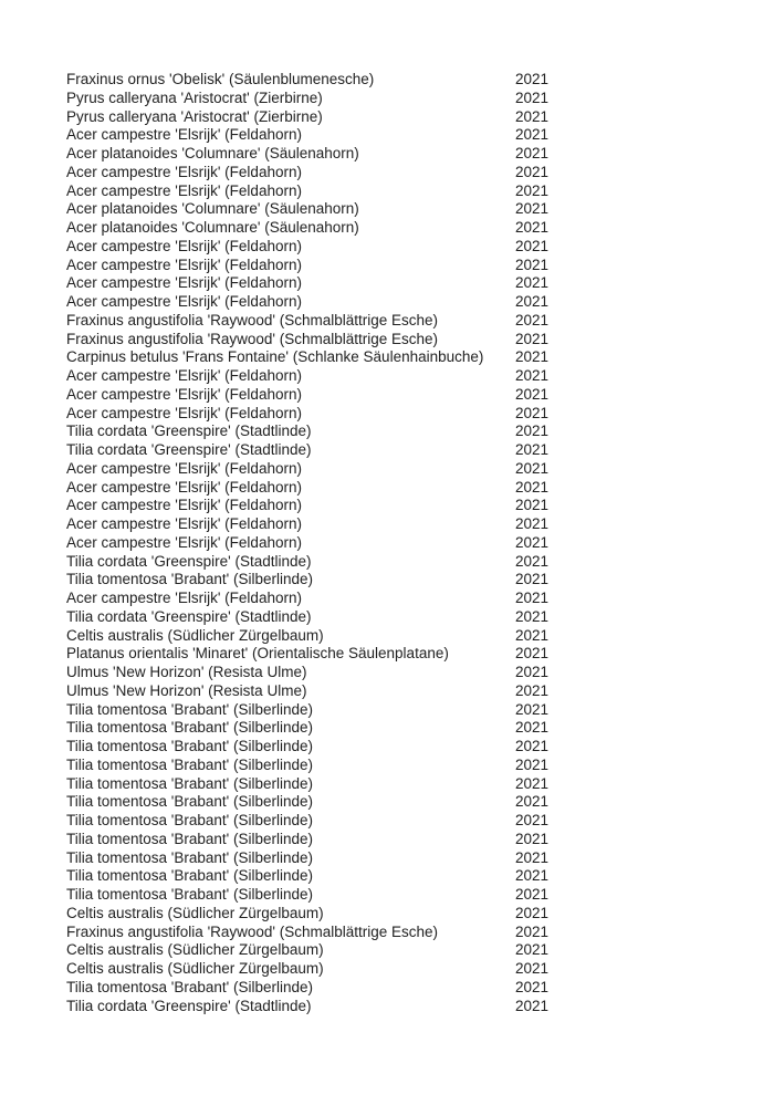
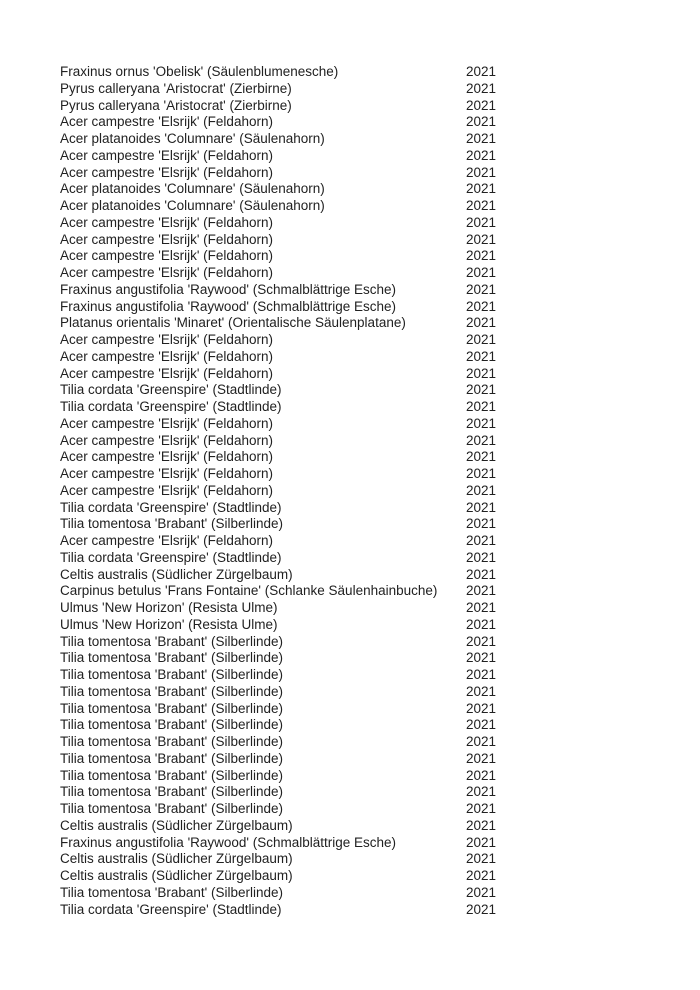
  Fraxinus ornus 'Obelisk' (Säulenblumenesche)
  2021
  Pyrus calleryana 'Aristocrat' (Zierbirne)
  2021
  Pyrus calleryana 'Aristocrat' (Zierbirne)
  2021
  Acer campestre 'Elsrijk' (Feldahorn)
  2021
  Acer platanoides 'Columnare' (Säulenahorn)
  2021
  Acer campestre 'Elsrijk' (Feldahorn)
  2021
  Acer campestre 'Elsrijk' (Feldahorn)
  2021
  Acer platanoides 'Columnare' (Säulenahorn)
  2021
  Acer platanoides 'Columnare' (Säulenahorn)
  2021
  Acer campestre 'Elsrijk' (Feldahorn)
  2021
  Acer campestre 'Elsrijk' (Feldahorn)
  2021
  Acer campestre 'Elsrijk' (Feldahorn)
  2021
  Acer campestre 'Elsrijk' (Feldahorn)
  2021
  Fraxinus angustifolia 'Raywood' (Schmalblättrige Esche)
  2021
  Fraxinus angustifolia 'Raywood' (Schmalblättrige Esche)
  2021
- Carpinus betulus 'Frans Fontaine' (Schlanke Säulenhainbuche)
+ Platanus orientalis 'Minaret' (Orientalische Säulenplatane)
  2021
  Acer campestre 'Elsrijk' (Feldahorn)
  2021
  Acer campestre 'Elsrijk' (Feldahorn)
  2021
  Acer campestre 'Elsrijk' (Feldahorn)
  2021
  Tilia cordata 'Greenspire' (Stadtlinde)
  2021
  Tilia cordata 'Greenspire' (Stadtlinde)
  2021
  Acer campestre 'Elsrijk' (Feldahorn)
  2021
  Acer campestre 'Elsrijk' (Feldahorn)
  2021
  Acer campestre 'Elsrijk' (Feldahorn)
  2021
  Acer campestre 'Elsrijk' (Feldahorn)
  2021
  Acer campestre 'Elsrijk' (Feldahorn)
  2021
  Tilia cordata 'Greenspire' (Stadtlinde)
  2021
  Tilia tomentosa 'Brabant' (Silberlinde)
  2021
  Acer campestre 'Elsrijk' (Feldahorn)
  2021
  Tilia cordata 'Greenspire' (Stadtlinde)
  2021
  Celtis australis (Südlicher Zürgelbaum)
  2021
- Platanus orientalis 'Minaret' (Orientalische Säulenplatane)
+ Carpinus betulus 'Frans Fontaine' (Schlanke Säulenhainbuche)
  2021
  Ulmus 'New Horizon' (Resista Ulme)
  2021
  Ulmus 'New Horizon' (Resista Ulme)
  2021
  Tilia tomentosa 'Brabant' (Silberlinde)
  2021
  Tilia tomentosa 'Brabant' (Silberlinde)
  2021
  Tilia tomentosa 'Brabant' (Silberlinde)
  2021
  Tilia tomentosa 'Brabant' (Silberlinde)
  2021
  Tilia tomentosa 'Brabant' (Silberlinde)
  2021
  Tilia tomentosa 'Brabant' (Silberlinde)
  2021
  Tilia tomentosa 'Brabant' (Silberlinde)
  2021
  Tilia tomentosa 'Brabant' (Silberlinde)
  2021
  Tilia tomentosa 'Brabant' (Silberlinde)
  2021
  Tilia tomentosa 'Brabant' (Silberlinde)
  2021
  Tilia tomentosa 'Brabant' (Silberlinde)
  2021
  Celtis australis (Südlicher Zürgelbaum)
  2021
  Fraxinus angustifolia 'Raywood' (Schmalblättrige Esche)
  2021
  Celtis australis (Südlicher Zürgelbaum)
  2021
  Celtis australis (Südlicher Zürgelbaum)
  2021
  Tilia tomentosa 'Brabant' (Silberlinde)
  2021
  Tilia cordata 'Greenspire' (Stadtlinde)
  2021
